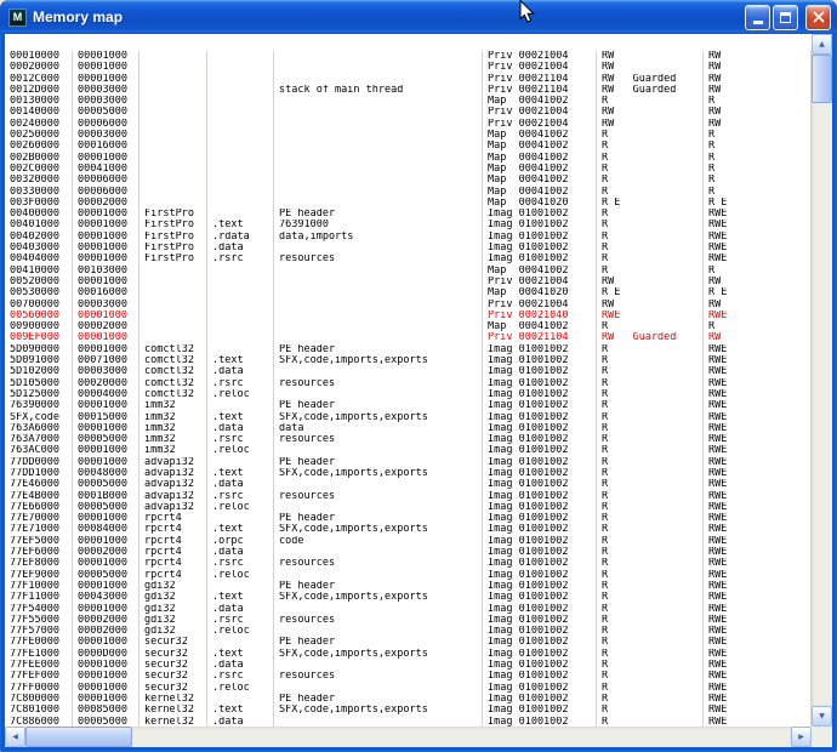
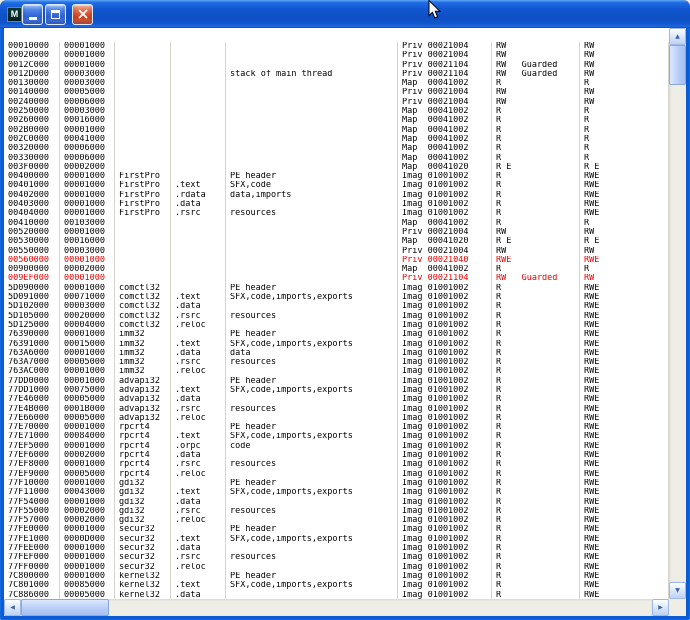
  M
- Memory map
  00010000
  00001000
  Priv 00021004
  RW
  RW
  00020000
  00001000
  Priv 00021004
  RW
  RW
  0012C000
  00001000
  Priv 00021104
  RW Guarded
  RW
  0012D000
  00003000
  stack of main thread
  Priv 00021104
  RW Guarded
  RW
  00130000
  00003000
  Map 00041002
  R
  R
  00140000
  00005000
  Priv 00021004
  RW
  RW
  00240000
  00006000
  Priv 00021004
  RW
  RW
  00250000
  00003000
  Map 00041002
  R
  R
  00260000
  00016000
  Map 00041002
  R
  R
  002B0000
  00001000
  Map 00041002
  R
  R
  002C0000
  00041000
  Map 00041002
  R
  R
  00320000
  00006000
  Map 00041002
  R
  R
  00330000
  00006000
  Map 00041002
  R
  R
  003F0000
  00002000
  Map 00041020
  R E
  R E
  00400000
  00001000
  FirstPro
  PE header
  Imag 01001002
  R
  RWE
  00401000
  00001000
  FirstPro
  .text
- 76391000
+ SFX,code
  Imag 01001002
  R
  RWE
  00402000
  00001000
  FirstPro
  .rdata
  data,imports
  Imag 01001002
  R
  RWE
  00403000
  00001000
  FirstPro
  .data
  Imag 01001002
  R
  RWE
  00404000
  00001000
  FirstPro
  .rsrc
  resources
  Imag 01001002
  R
  RWE
  00410000
  00103000
  Map 00041002
  R
  R
  00520000
  00001000
  Priv 00021004
  RW
  RW
  00530000
  00016000
  Map 00041020
  R E
  R E
- 00700000
+ 00550000
  00003000
  Priv 00021004
  RW
  RW
  00560000
  00001000
  Priv 00021040
  RWE
  RWE
  00900000
  00002000
  Map 00041002
  R
  R
  009EF000
  00001000
  Priv 00021104
  RW Guarded
  RW
  5D090000
  00001000
  comctl32
  PE header
  Imag 01001002
  R
  RWE
  5D091000
  00071000
  comctl32
  .text
  SFX,code,imports,exports
  Imag 01001002
  R
  RWE
  5D102000
  00003000
  comctl32
  .data
  Imag 01001002
  R
  RWE
  5D105000
  00020000
  comctl32
  .rsrc
  resources
  Imag 01001002
  R
  RWE
  5D125000
  00004000
  comctl32
  .reloc
  Imag 01001002
  R
  RWE
  76390000
  00001000
  imm32
  PE header
  Imag 01001002
  R
  RWE
- SFX,code
+ 76391000
  00015000
  imm32
  .text
  SFX,code,imports,exports
  Imag 01001002
  R
  RWE
  763A6000
  00001000
  imm32
  .data
  data
  Imag 01001002
  R
  RWE
  763A7000
  00005000
  imm32
  .rsrc
  resources
  Imag 01001002
  R
  RWE
  763AC000
  00001000
  imm32
  .reloc
  Imag 01001002
  R
  RWE
  77DD0000
  00001000
  advapi32
  PE header
  Imag 01001002
  R
  RWE
  77DD1000
- 00048000
+ 00075000
  advapi32
  .text
  SFX,code,imports,exports
  Imag 01001002
  R
  RWE
  77E46000
  00005000
  advapi32
  .data
  Imag 01001002
  R
  RWE
  77E4B000
  0001B000
  advapi32
  .rsrc
  resources
  Imag 01001002
  R
  RWE
  77E66000
  00005000
  advapi32
  .reloc
  Imag 01001002
  R
  RWE
  77E70000
  00001000
  rpcrt4
  PE header
  Imag 01001002
  R
  RWE
  77E71000
  00084000
  rpcrt4
  .text
  SFX,code,imports,exports
  Imag 01001002
  R
  RWE
  77EF5000
  00001000
  rpcrt4
  .orpc
  code
  Imag 01001002
  R
  RWE
  77EF6000
  00002000
  rpcrt4
  .data
  Imag 01001002
  R
  RWE
  77EF8000
  00001000
  rpcrt4
  .rsrc
  resources
  Imag 01001002
  R
  RWE
  77EF9000
  00005000
  rpcrt4
  .reloc
  Imag 01001002
  R
  RWE
  77F10000
  00001000
  gdi32
  PE header
  Imag 01001002
  R
  RWE
  77F11000
  00043000
  gdi32
  .text
  SFX,code,imports,exports
  Imag 01001002
  R
  RWE
  77F54000
  00001000
  gdi32
  .data
  Imag 01001002
  R
  RWE
  77F55000
  00002000
  gdi32
  .rsrc
  resources
  Imag 01001002
  R
  RWE
  77F57000
  00002000
  gdi32
  .reloc
  Imag 01001002
  R
  RWE
  77FE0000
  00001000
  secur32
  PE header
  Imag 01001002
  R
  RWE
  77FE1000
  0000D000
  secur32
  .text
  SFX,code,imports,exports
  Imag 01001002
  R
  RWE
  77FEE000
  00001000
  secur32
  .data
  Imag 01001002
  R
  RWE
  77FEF000
  00001000
  secur32
  .rsrc
  resources
  Imag 01001002
  R
  RWE
  77FF0000
  00001000
  secur32
  .reloc
  Imag 01001002
  R
  RWE
  7C800000
  00001000
  kernel32
  PE header
  Imag 01001002
  R
  RWE
  7C801000
  00085000
  kernel32
  .text
  SFX,code,imports,exports
  Imag 01001002
  R
  RWE
  7C886000
  00005000
  kernel32
  .data
  Imag 01001002
  R
  RWE
